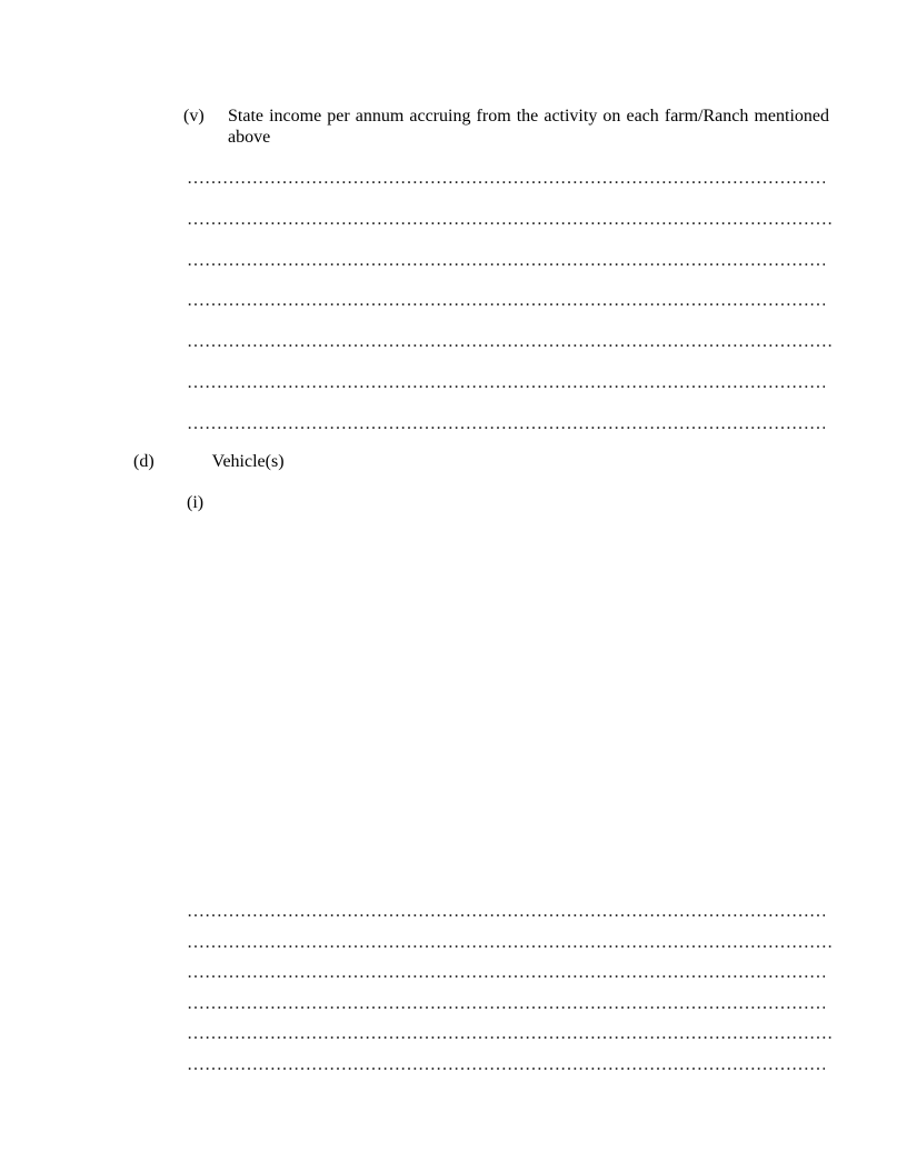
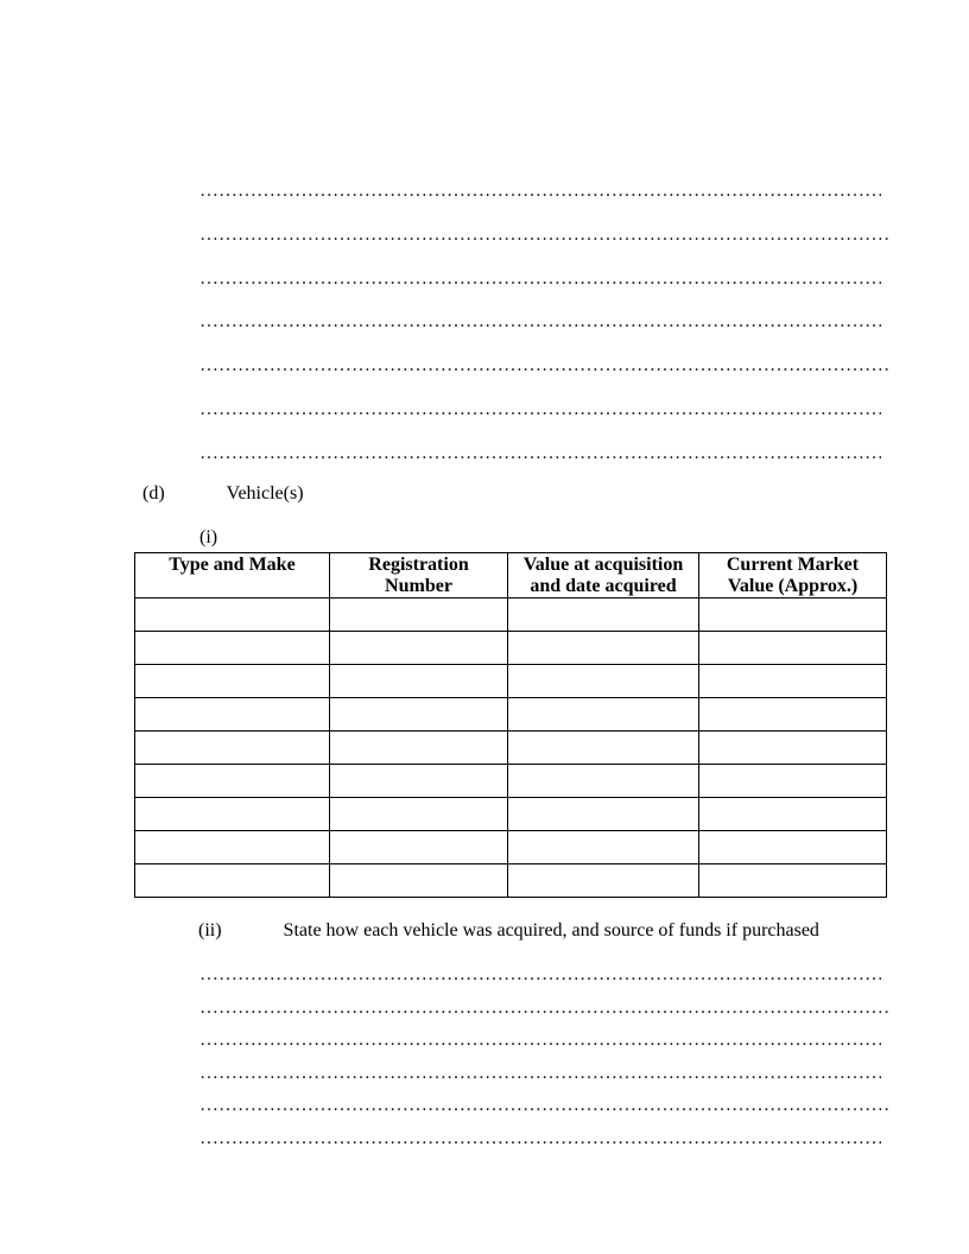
- (v)
- State income per annum accruing from the activity on each farm/Ranch mentioned above
  (d) Vehicle(s)
  (i)
+ Type and Make	Registration Number	Value at acquisition and date acquired	Current Market Value (Approx.)
+ (ii) State how each vehicle was acquired, and source of funds if purchased
